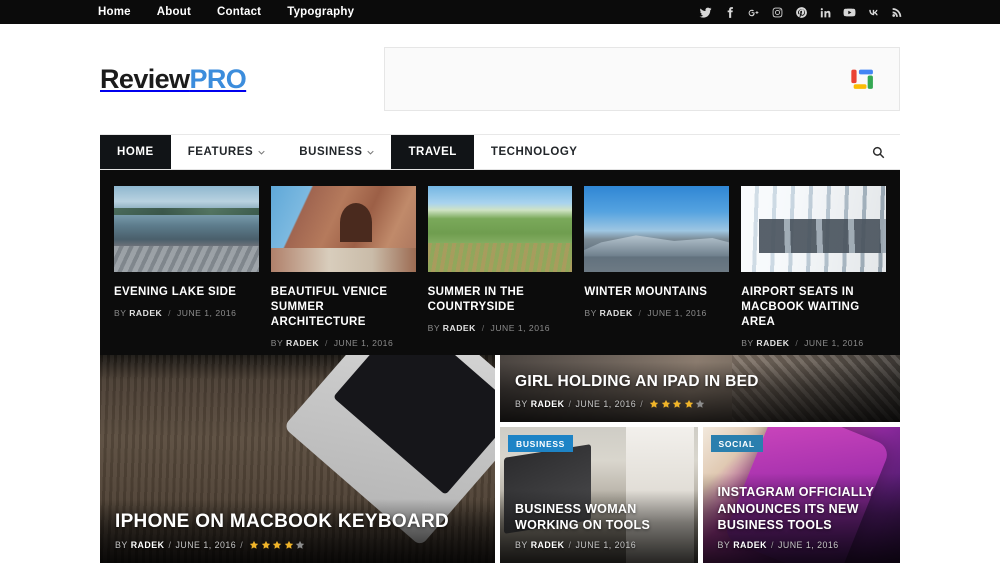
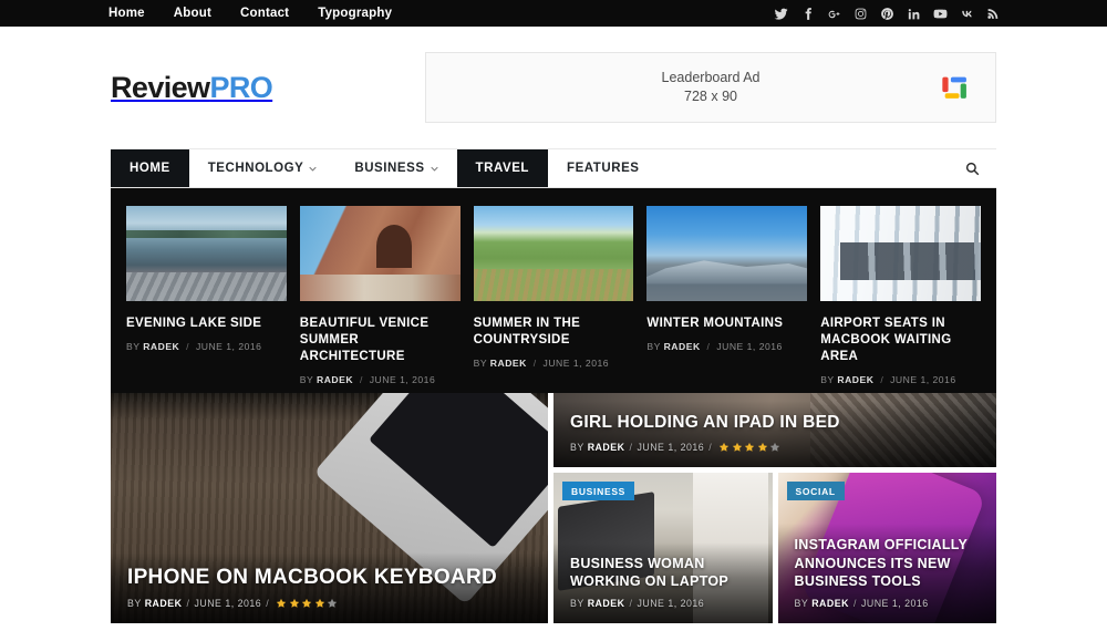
  Home
  About
  Contact
  Typography
  ReviewPRO
+ Leaderboard Ad
+ 728 x 90
  HOME
- FEATURES
+ TECHNOLOGY
  BUSINESS
  TRAVEL
- TECHNOLOGY
+ FEATURES
  EVENING LAKE SIDE
  BY RADEK / JUNE 1, 2016
  BEAUTIFUL VENICE SUMMER ARCHITECTURE
  BY RADEK / JUNE 1, 2016
  SUMMER IN THE COUNTRYSIDE
  BY RADEK / JUNE 1, 2016
  WINTER MOUNTAINS
  BY RADEK / JUNE 1, 2016
  AIRPORT SEATS IN MACBOOK WAITING AREA
  BY RADEK / JUNE 1, 2016
  IPHONE ON MACBOOK KEYBOARD
  BY
  RADEK
  /
  JUNE 1, 2016
  /
  GIRL HOLDING AN IPAD IN BED
  BY
  RADEK
  /
  JUNE 1, 2016
  /
  BUSINESS
- BUSINESS WOMAN WORKING ON TOOLS
+ BUSINESS WOMAN WORKING ON LAPTOP
  BY
  RADEK
  /
  JUNE 1, 2016
  SOCIAL
  INSTAGRAM OFFICIALLY ANNOUNCES ITS NEW BUSINESS TOOLS
  BY
  RADEK
  /
  JUNE 1, 2016
